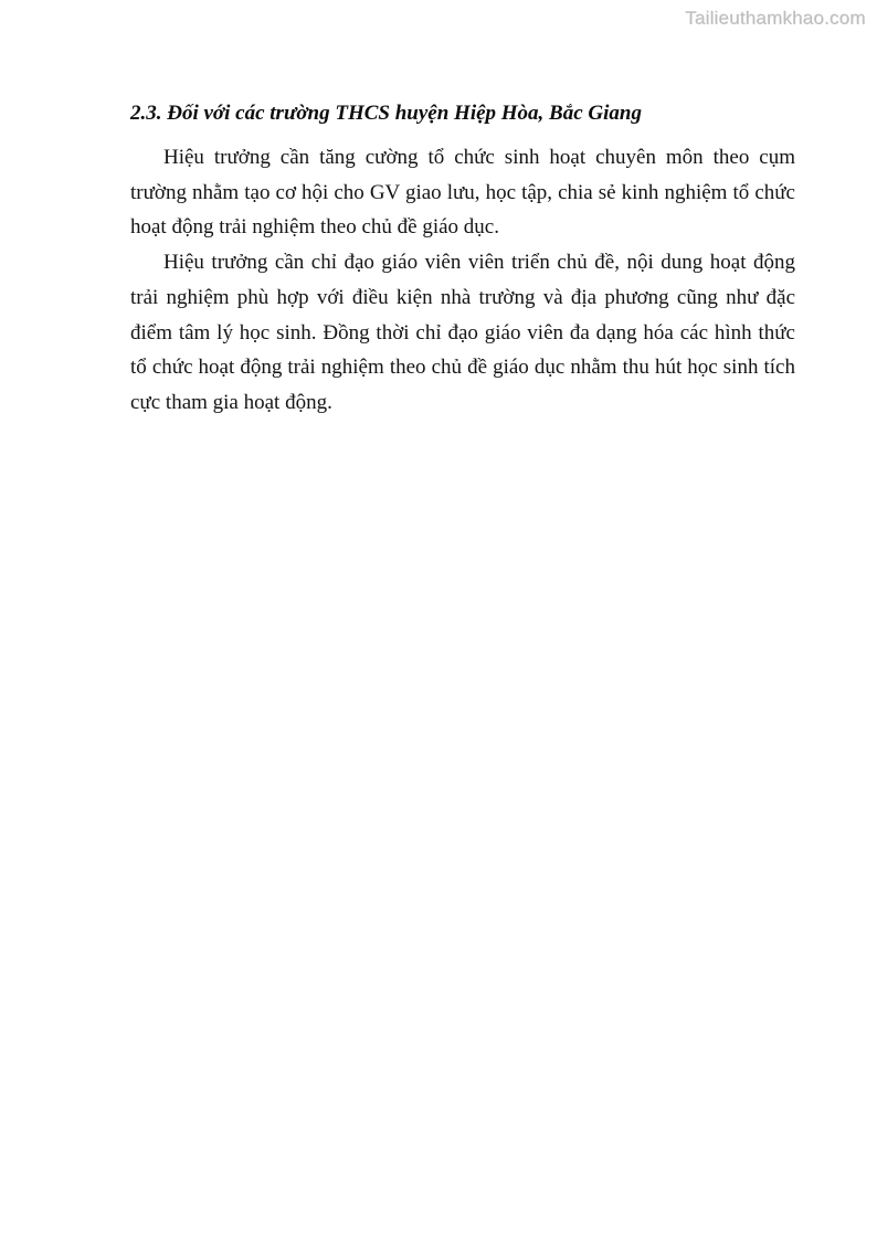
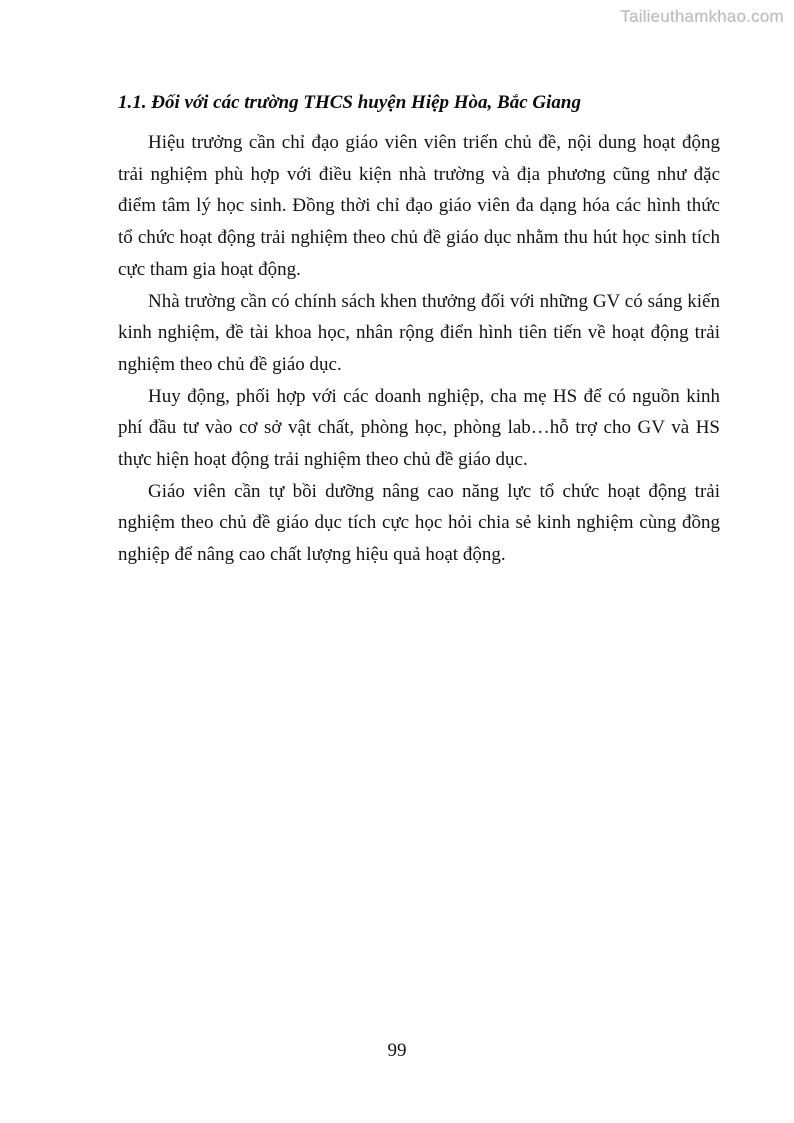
  Tailieuthamkhao.com
- 2.3. Đối với các trường THCS huyện Hiệp Hòa, Bắc Giang
+ 1.1. Đối với các trường THCS huyện Hiệp Hòa, Bắc Giang
- Hiệu trưởng cần tăng cường tổ chức sinh hoạt chuyên môn theo cụm trường nhằm tạo cơ hội cho GV giao lưu, học tập, chia sẻ kinh nghiệm tổ chức hoạt động trải nghiệm theo chủ đề giáo dục.
  Hiệu trưởng cần chỉ đạo giáo viên viên triển chủ đề, nội dung hoạt động trải nghiệm phù hợp với điều kiện nhà trường và địa phương cũng như đặc điểm tâm lý học sinh. Đồng thời chỉ đạo giáo viên đa dạng hóa các hình thức tổ chức hoạt động trải nghiệm theo chủ đề giáo dục nhằm thu hút học sinh tích cực tham gia hoạt động.
+ Nhà trường cần có chính sách khen thưởng đối với những GV có sáng kiến kinh nghiệm, đề tài khoa học, nhân rộng điển hình tiên tiến về hoạt động trải nghiệm theo chủ đề giáo dục.
+ Huy động, phối hợp với các doanh nghiệp, cha mẹ HS để có nguồn kinh phí đầu tư vào cơ sở vật chất, phòng học, phòng lab…hỗ trợ cho GV và HS thực hiện hoạt động trải nghiệm theo chủ đề giáo dục.
+ Giáo viên cần tự bồi dưỡng nâng cao năng lực tổ chức hoạt động trải nghiệm theo chủ đề giáo dục tích cực học hỏi chia sẻ kinh nghiệm cùng đồng nghiệp để nâng cao chất lượng hiệu quả hoạt động.
+ 99
